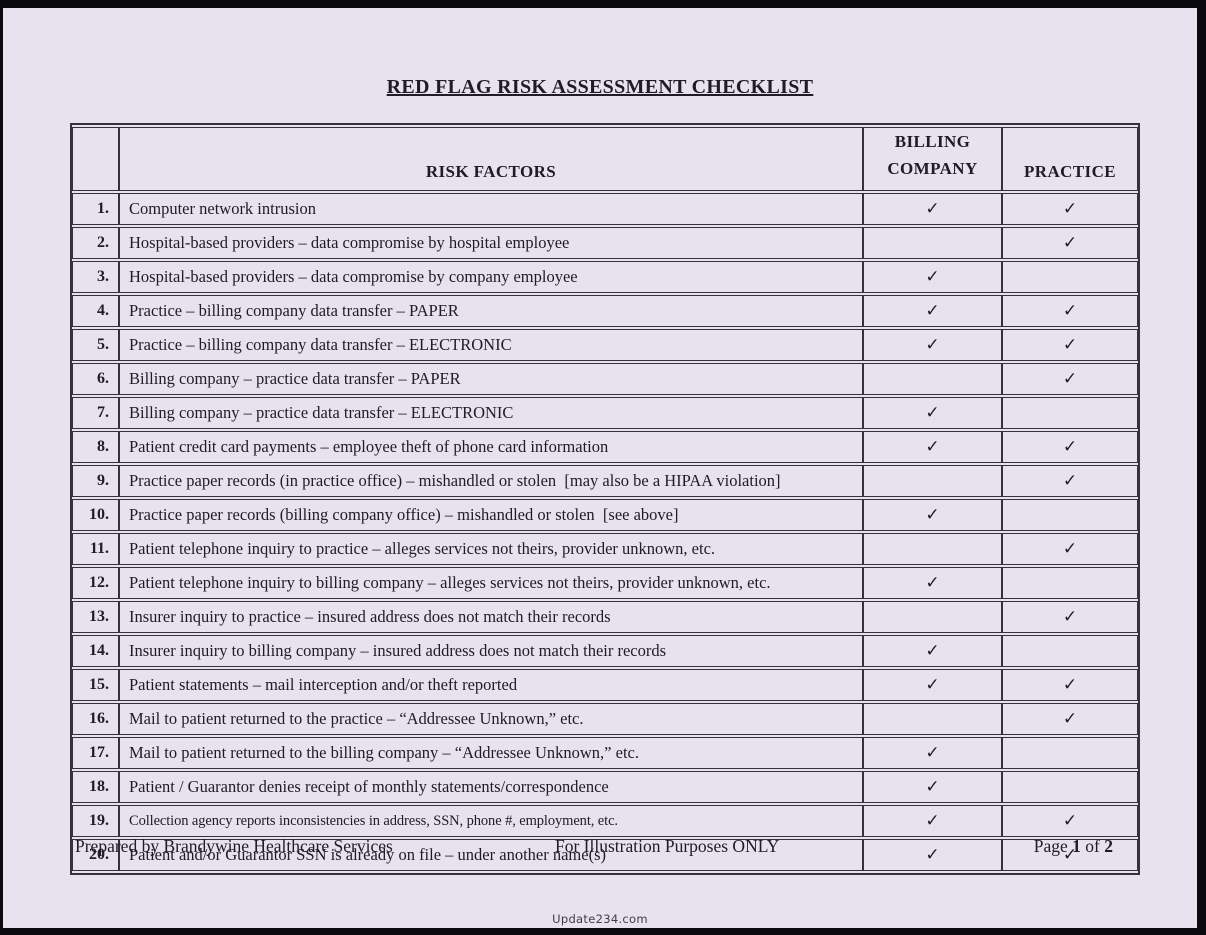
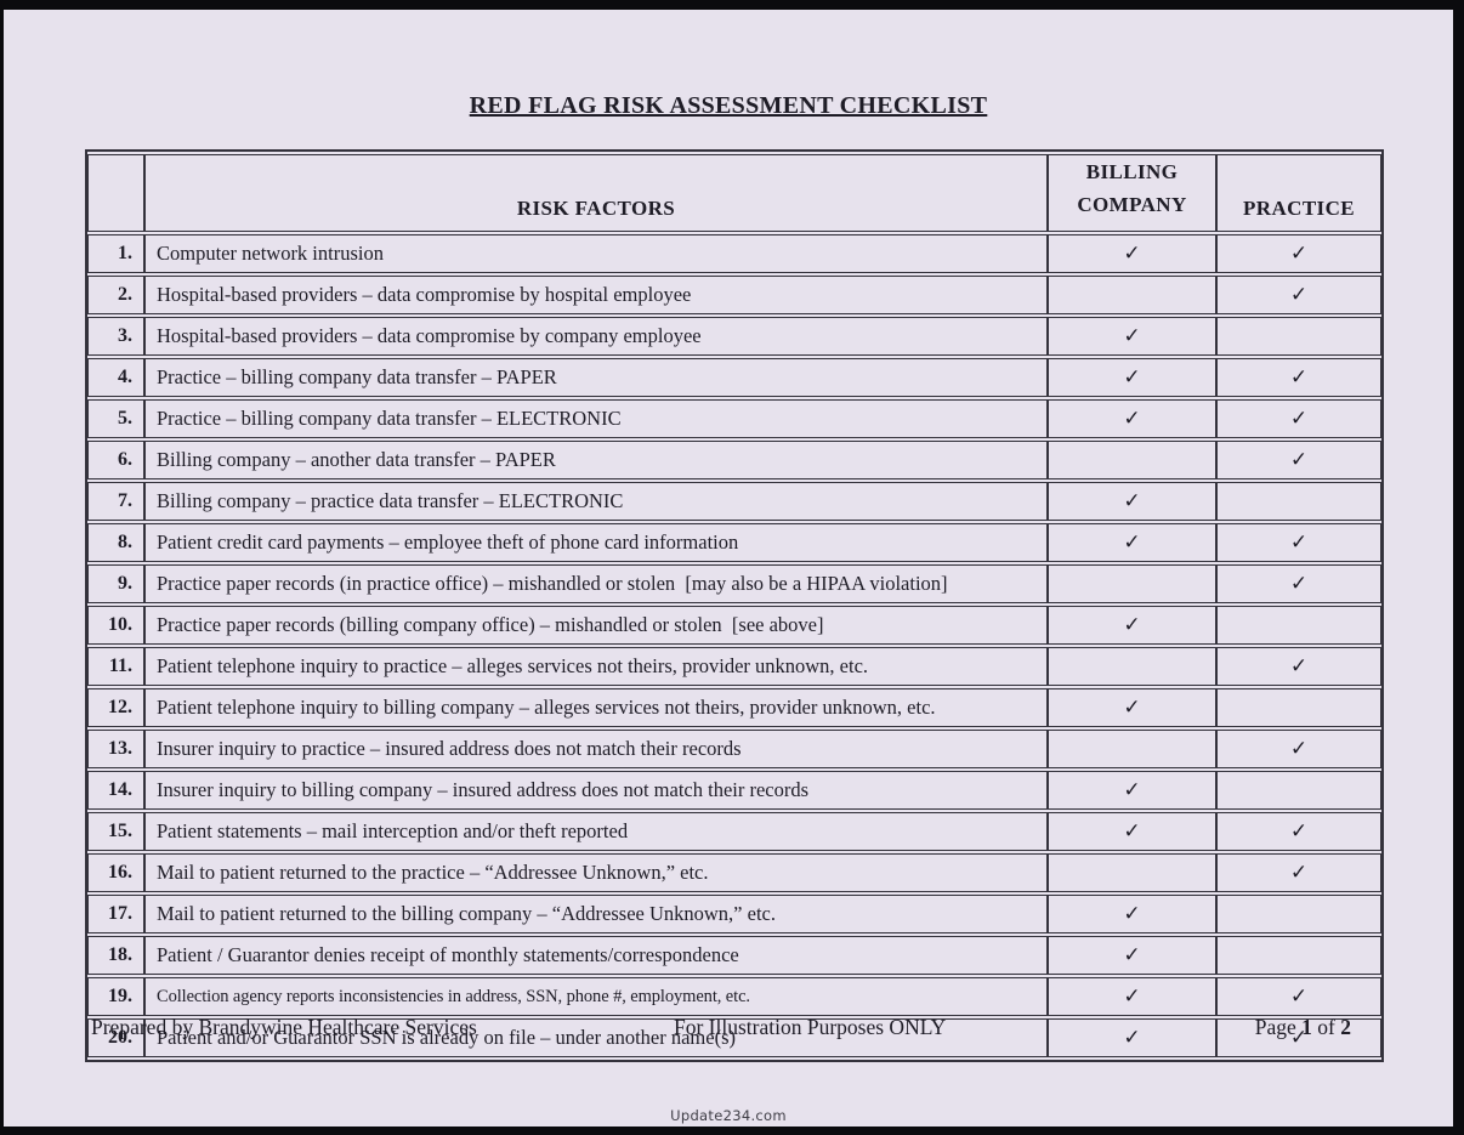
  RED FLAG RISK ASSESSMENT CHECKLIST
  	RISK FACTORS	BILLING COMPANY	PRACTICE
  1.	Computer network intrusion	✓	✓
  2.	Hospital-based providers – data compromise by hospital employee		✓
  3.	Hospital-based providers – data compromise by company employee	✓
  4.	Practice – billing company data transfer – PAPER	✓	✓
  5.	Practice – billing company data transfer – ELECTRONIC	✓	✓
- 6.	Billing company – practice data transfer – PAPER		✓
+ 6.	Billing company – another data transfer – PAPER		✓
  7.	Billing company – practice data transfer – ELECTRONIC	✓
  8.	Patient credit card payments – employee theft of phone card information	✓	✓
  9.	Practice paper records (in practice office) – mishandled or stolen [may also be a HIPAA violation]		✓
  10.	Practice paper records (billing company office) – mishandled or stolen [see above]	✓
  11.	Patient telephone inquiry to practice – alleges services not theirs, provider unknown, etc.		✓
  12.	Patient telephone inquiry to billing company – alleges services not theirs, provider unknown, etc.	✓
  13.	Insurer inquiry to practice – insured address does not match their records		✓
  14.	Insurer inquiry to billing company – insured address does not match their records	✓
  15.	Patient statements – mail interception and/or theft reported	✓	✓
  16.	Mail to patient returned to the practice – “Addressee Unknown,” etc.		✓
  17.	Mail to patient returned to the billing company – “Addressee Unknown,” etc.	✓
  18.	Patient / Guarantor denies receipt of monthly statements/correspondence	✓
  19.	Collection agency reports inconsistencies in address, SSN, phone #, employment, etc.	✓	✓
  20.	Patient and/or Guarantor SSN is already on file – under another name(s)	✓	✓
  Prepared by Brandywine Healthcare Services
  For Illustration Purposes ONLY
  Page 1 of 2
  Update234.com
